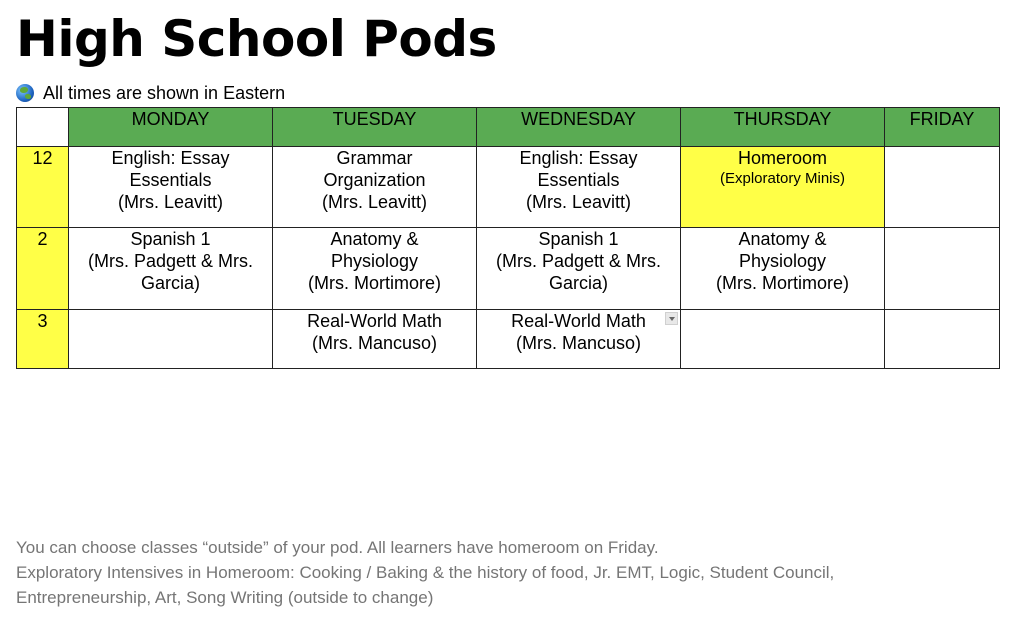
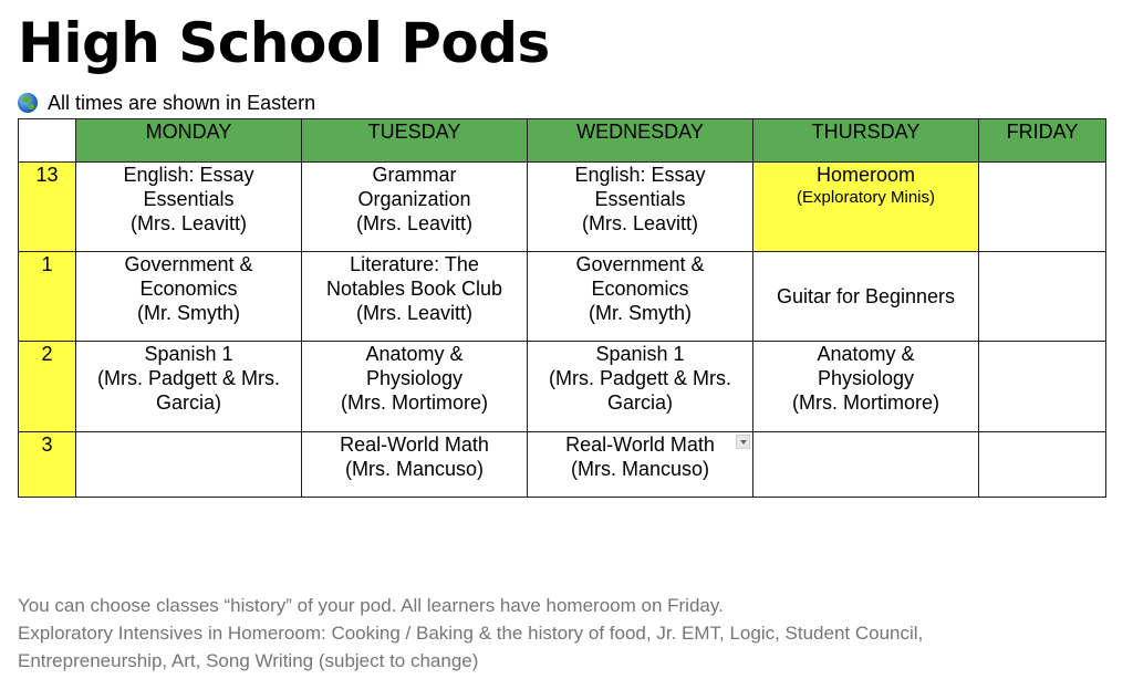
  High School Pods
  All times are shown in Eastern
  	MONDAY	TUESDAY	WEDNESDAY	THURSDAY	FRIDAY
- 12	English: Essay Essentials (Mrs. Leavitt)	Grammar Organization (Mrs. Leavitt)	English: Essay Essentials (Mrs. Leavitt)	Homeroom (Exploratory Minis)
+ 13	English: Essay Essentials (Mrs. Leavitt)	Grammar Organization (Mrs. Leavitt)	English: Essay Essentials (Mrs. Leavitt)	Homeroom (Exploratory Minis)
+ 1	Government & Economics (Mr. Smyth)	Literature: The Notables Book Club (Mrs. Leavitt)	Government & Economics (Mr. Smyth)	Guitar for Beginners
  2	Spanish 1 (Mrs. Padgett & Mrs. Garcia)	Anatomy & Physiology (Mrs. Mortimore)	Spanish 1 (Mrs. Padgett & Mrs. Garcia)	Anatomy & Physiology (Mrs. Mortimore)
  3		Real-World Math (Mrs. Mancuso)	Real-World Math (Mrs. Mancuso)
- You can choose classes “outside” of your pod. All learners have homeroom on Friday.
+ You can choose classes “history” of your pod. All learners have homeroom on Friday.
  Exploratory Intensives in Homeroom: Cooking / Baking & the history of food, Jr. EMT, Logic, Student Council,
- Entrepreneurship, Art, Song Writing (outside to change)
+ Entrepreneurship, Art, Song Writing (subject to change)
